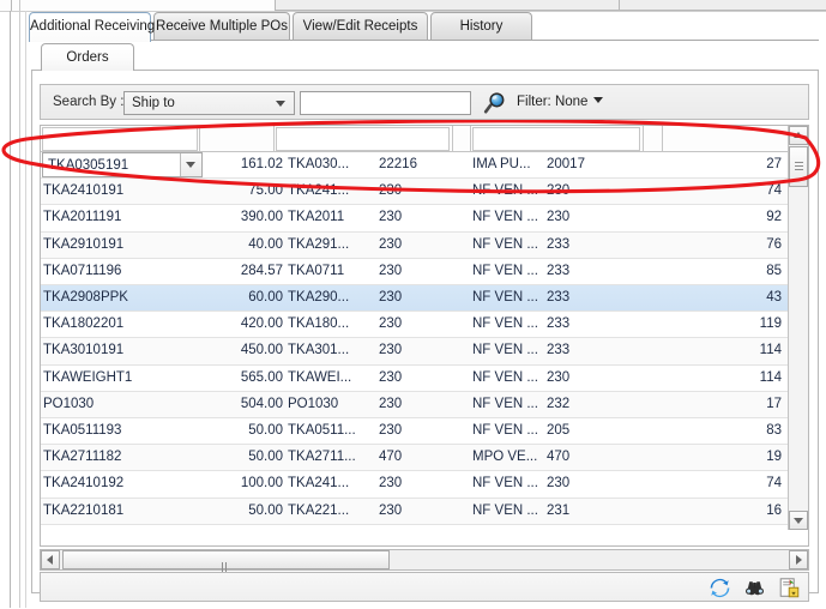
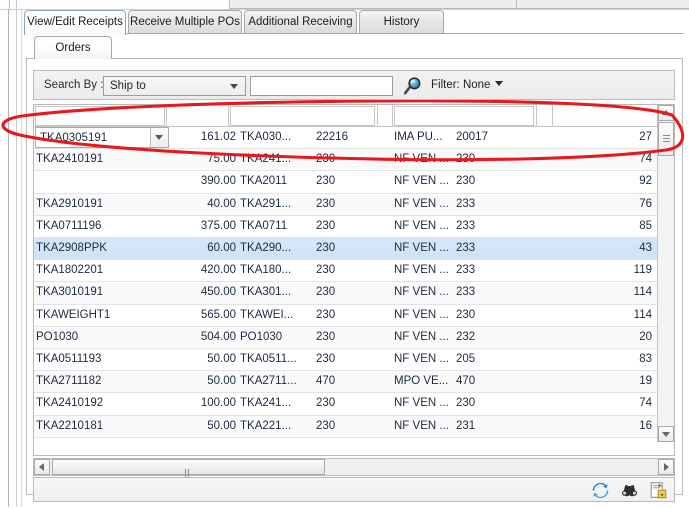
- Additional Receiving
+ View/Edit Receipts
  Receive Multiple POs
- View/Edit Receipts
+ Additional Receiving
  History
  Orders
  Search By :
  Ship to
  Filter: None
  KA0305191
  161.02
  TKA030...
  22216
  IMA PU...
  20017
  27
  TKA2410191
  75.00
  TKA241...
  74
- TKA2011191
  390.00
  TKA2011
  230
  NF VEN ...
  230
  92
  TKA2910191
  40.00
  TKA291...
  230
  NF VEN ...
  233
  76
  TKA0711196
- 284.57
+ 375.00
  TKA0711
  230
  NF VEN ...
  233
  85
  TKA2908PPK
  60.00
  TKA290...
  230
  NF VEN ...
  233
  43
  TKA1802201
  420.00
  TKA180...
  230
  NF VEN ...
  233
  119
  TKA3010191
  450.00
  TKA301...
  230
  NF VEN ...
  233
  114
  TKAWEIGHT1
  565.00
  TKAWEI...
  230
  NF VEN ...
  230
  114
  PO1030
  504.00
  PO1030
  230
  NF VEN ...
  232
- 17
+ 20
  TKA0511193
  50.00
  TKA0511...
  230
  NF VEN ...
  205
  83
  TKA2711182
  50.00
  TKA2711...
  470
  MPO VE...
  470
  19
  TKA2410192
  100.00
  TKA241...
  230
  NF VEN ...
  230
  74
  TKA2210181
  50.00
  TKA221...
  230
  NF VEN ...
  231
  16
